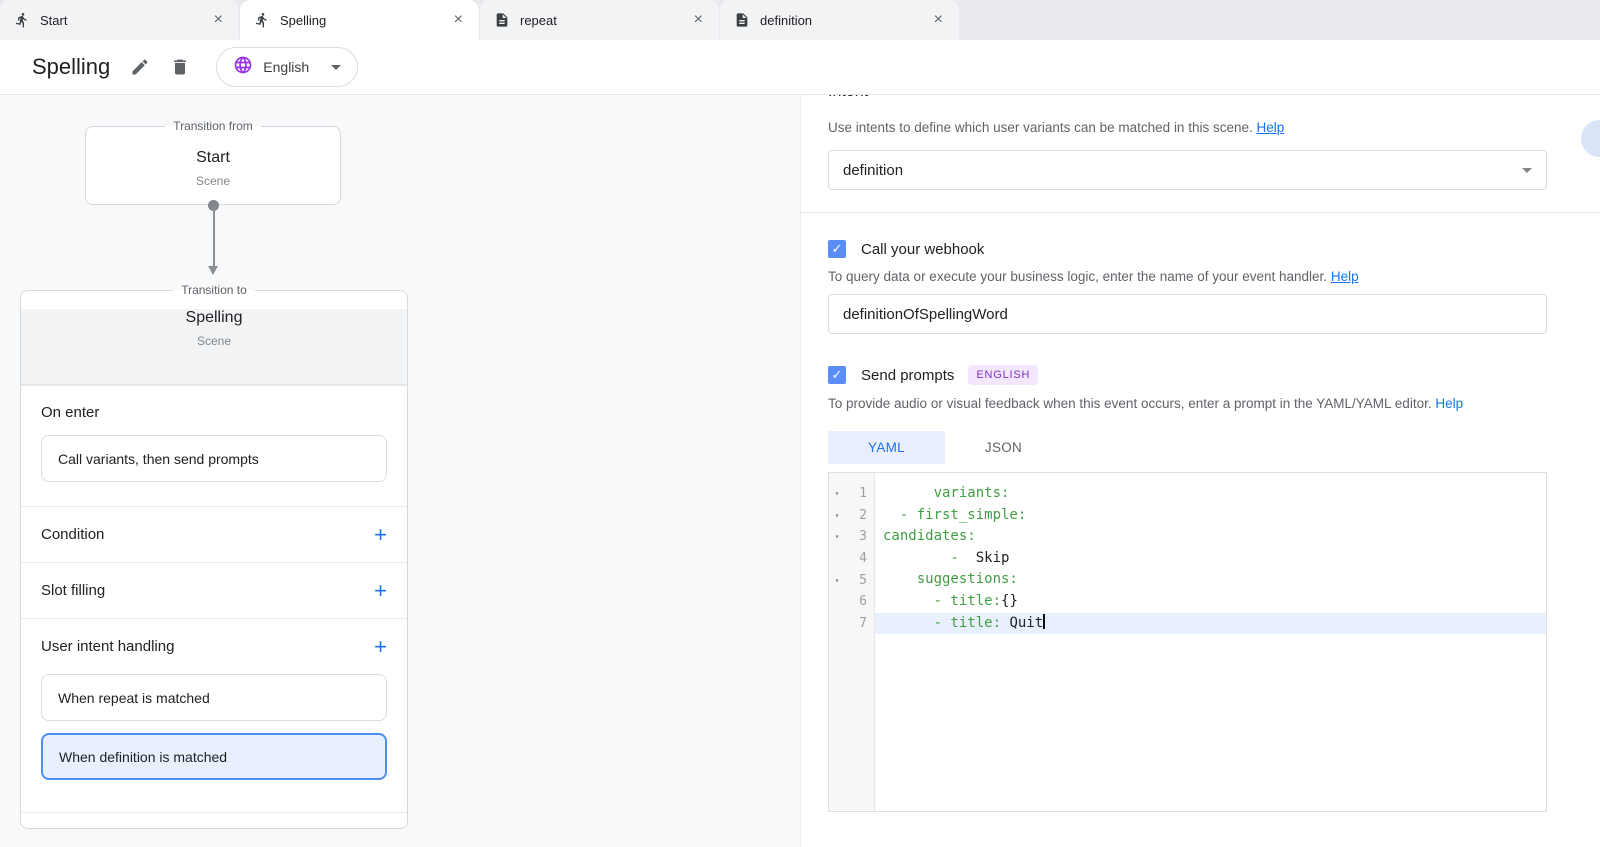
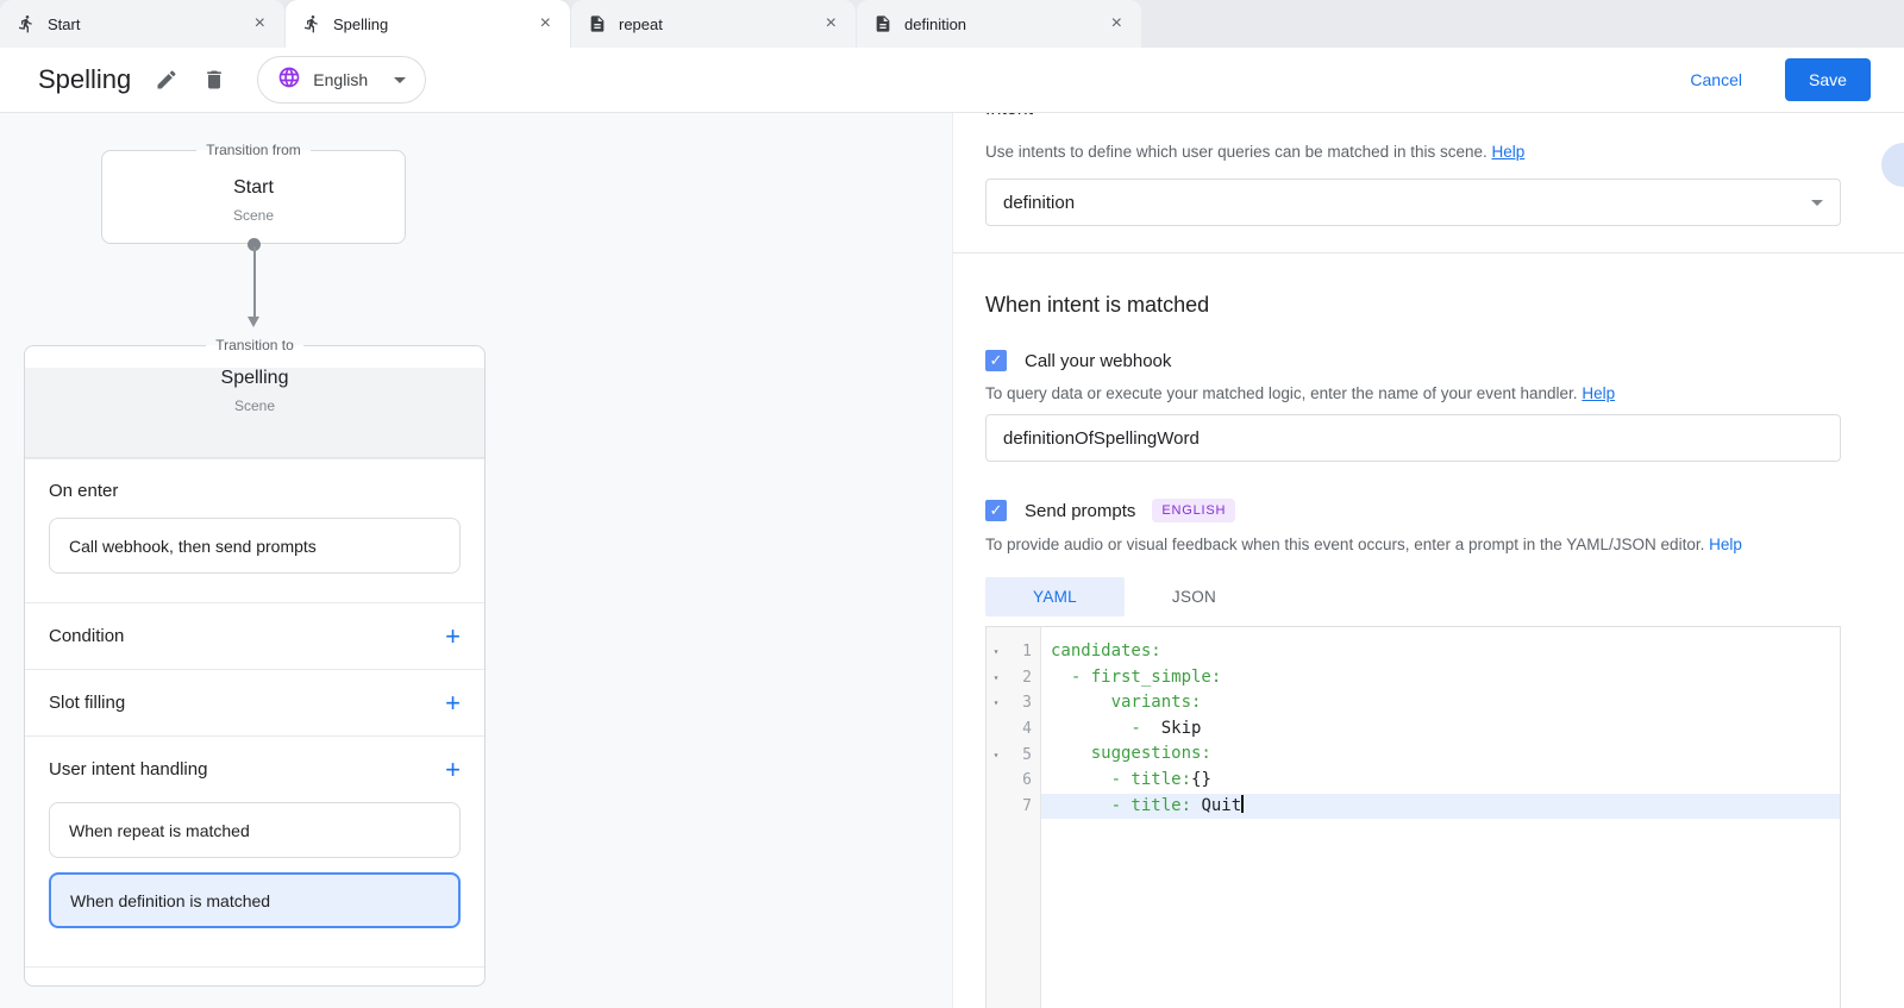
  Start
  ×
  Spelling
  ×
  repeat
  ×
  definition
  ×
  Spelling
  English
+ Cancel
+ Save
  Transition from
  Start
  Scene
  Transition to
  Spelling
  Scene
  On enter
- Call variants, then send prompts
+ Call webhook, then send prompts
  Condition
  +
  Slot filling
  +
  User intent handling
  +
  When repeat is matched
  When definition is matched
- Use intents to define which user variants can be matched in this scene. Help
+ Use intents to define which user queries can be matched in this scene. Help
  definition
+ When intent is matched
  ✓
  Call your webhook
- To query data or execute your business logic, enter the name of your event handler. Help
+ To query data or execute your matched logic, enter the name of your event handler. Help
  definitionOfSpellingWord
  ✓
  Send prompts
  ENGLISH
- To provide audio or visual feedback when this event occurs, enter a prompt in the YAML/YAML editor. Help
+ To provide audio or visual feedback when this event occurs, enter a prompt in the YAML/JSON editor. Help
  YAML
  JSON
  ▾
  1
  ▾
  2
  ▾
  3
  4
  ▾
  5
  6
  7
- variants:
+ candidates:
  - first_simple:
- candidates:
+ variants:
  - Skip
  suggestions:
  - title:{}
  - title: Quit
